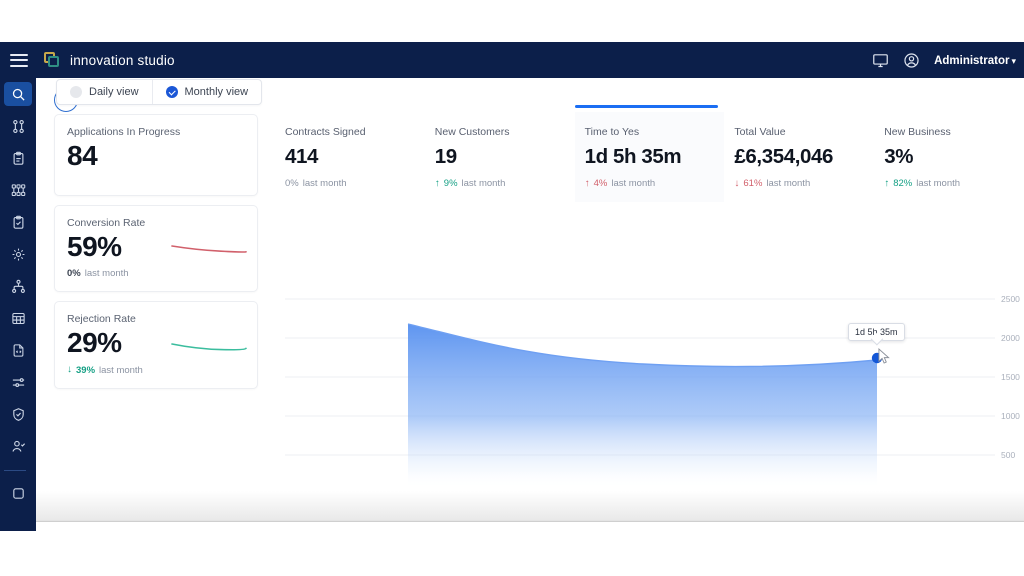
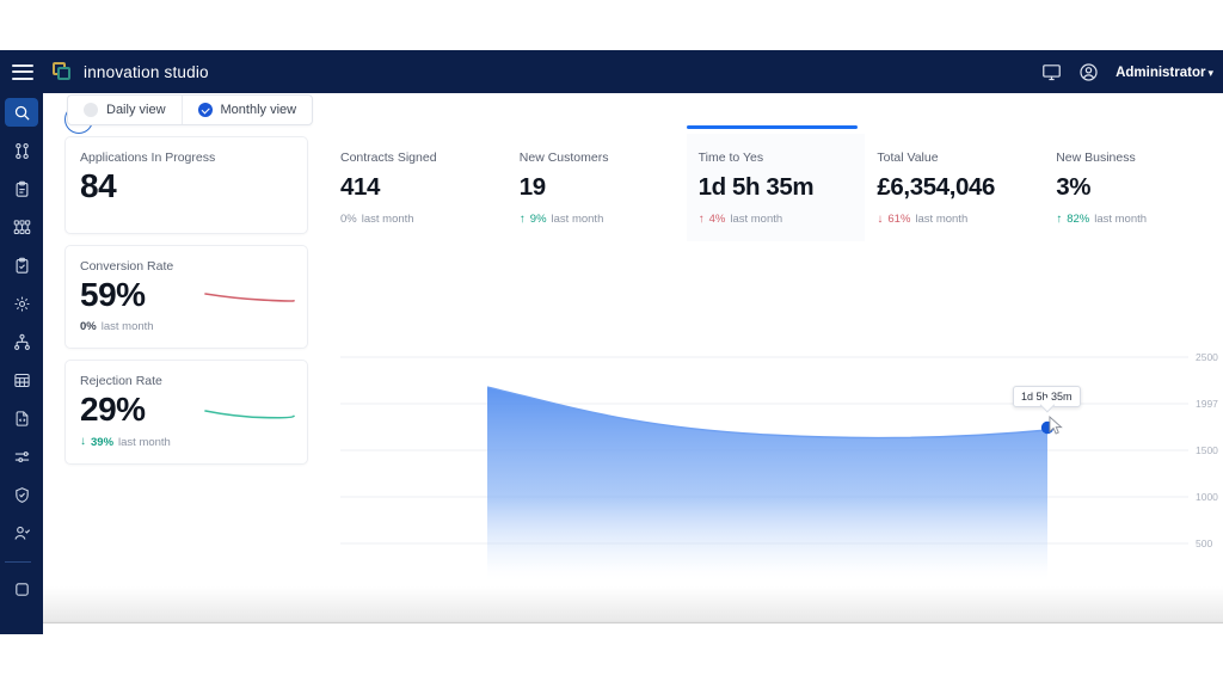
  innovation studio
  Administrator ▾
  Daily view
  Monthly view
  Applications In Progress
  84
  Conversion Rate
  59%
  0%
  last month
  Rejection Rate
  29%
  ↓
  39%
  last month
  Contracts Signed
  414
  0%
  last month
  New Customers
  19
  ↑
  9%
  last month
  Time to Yes
  1d 5h 35m
  ↑
  4%
  last month
  Total Value
  £6,354,046
  ↓
  61%
  last month
  New Business
  3%
  ↑
  82%
  last month
  2500
- 2000
+ 1997
  1500
  1000
  500
  1d 5h 35m
